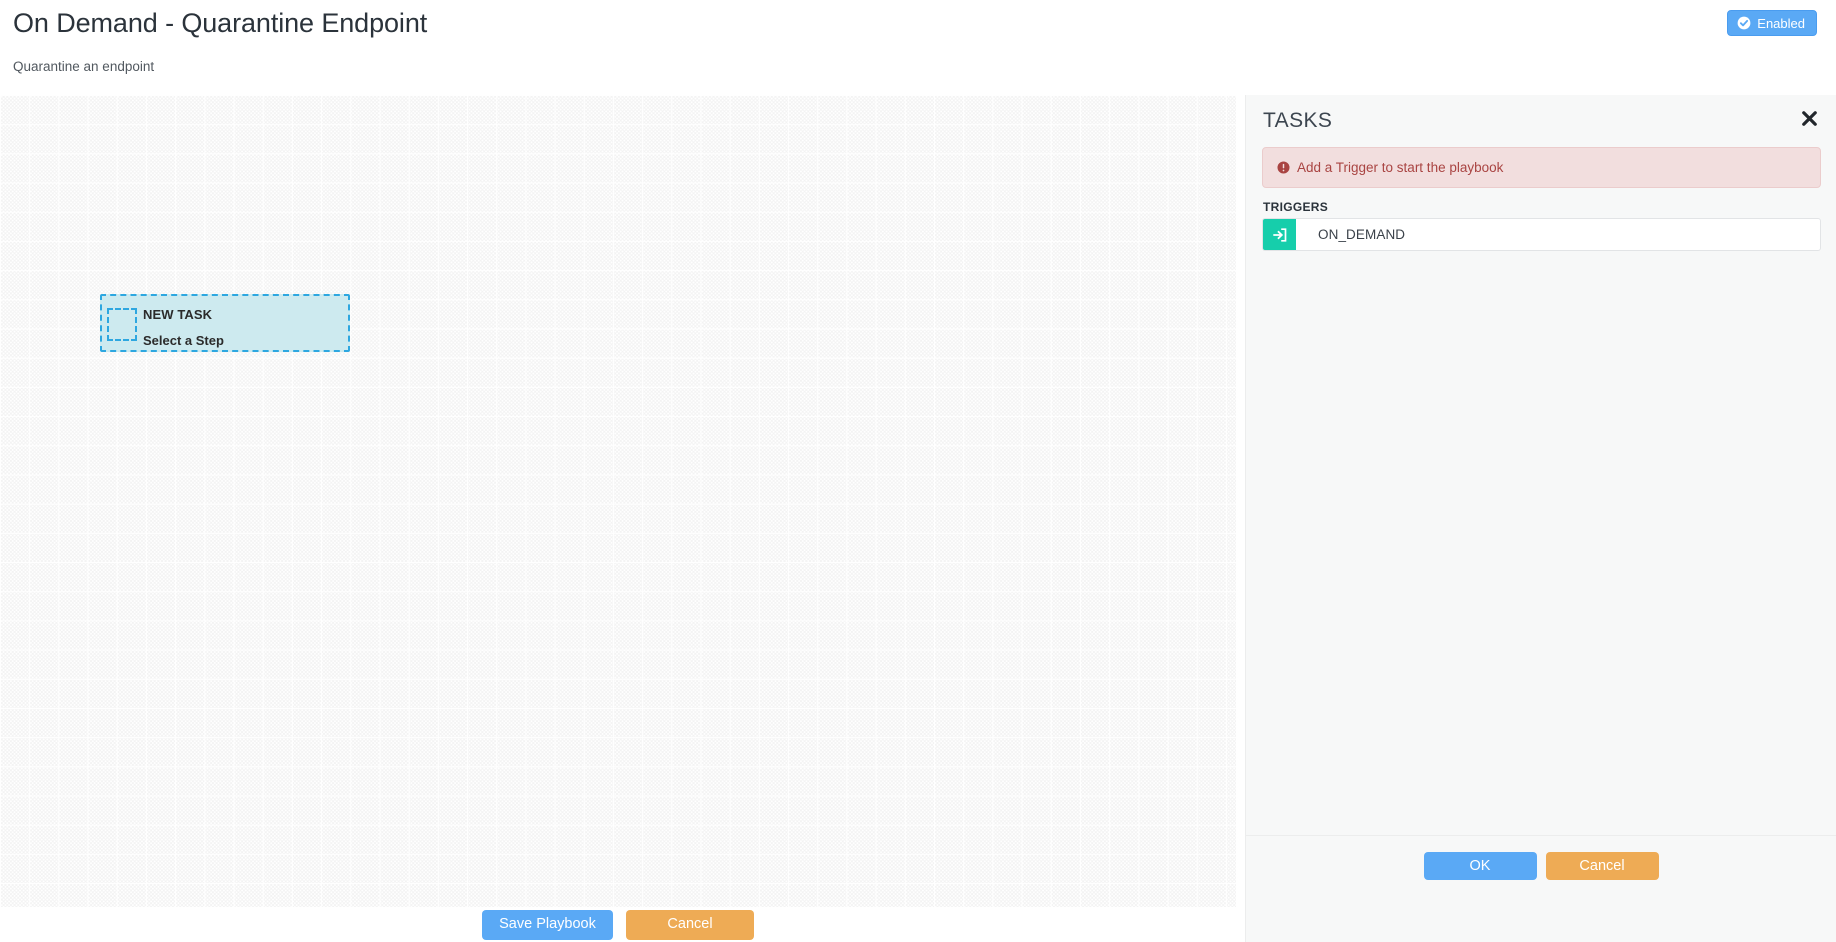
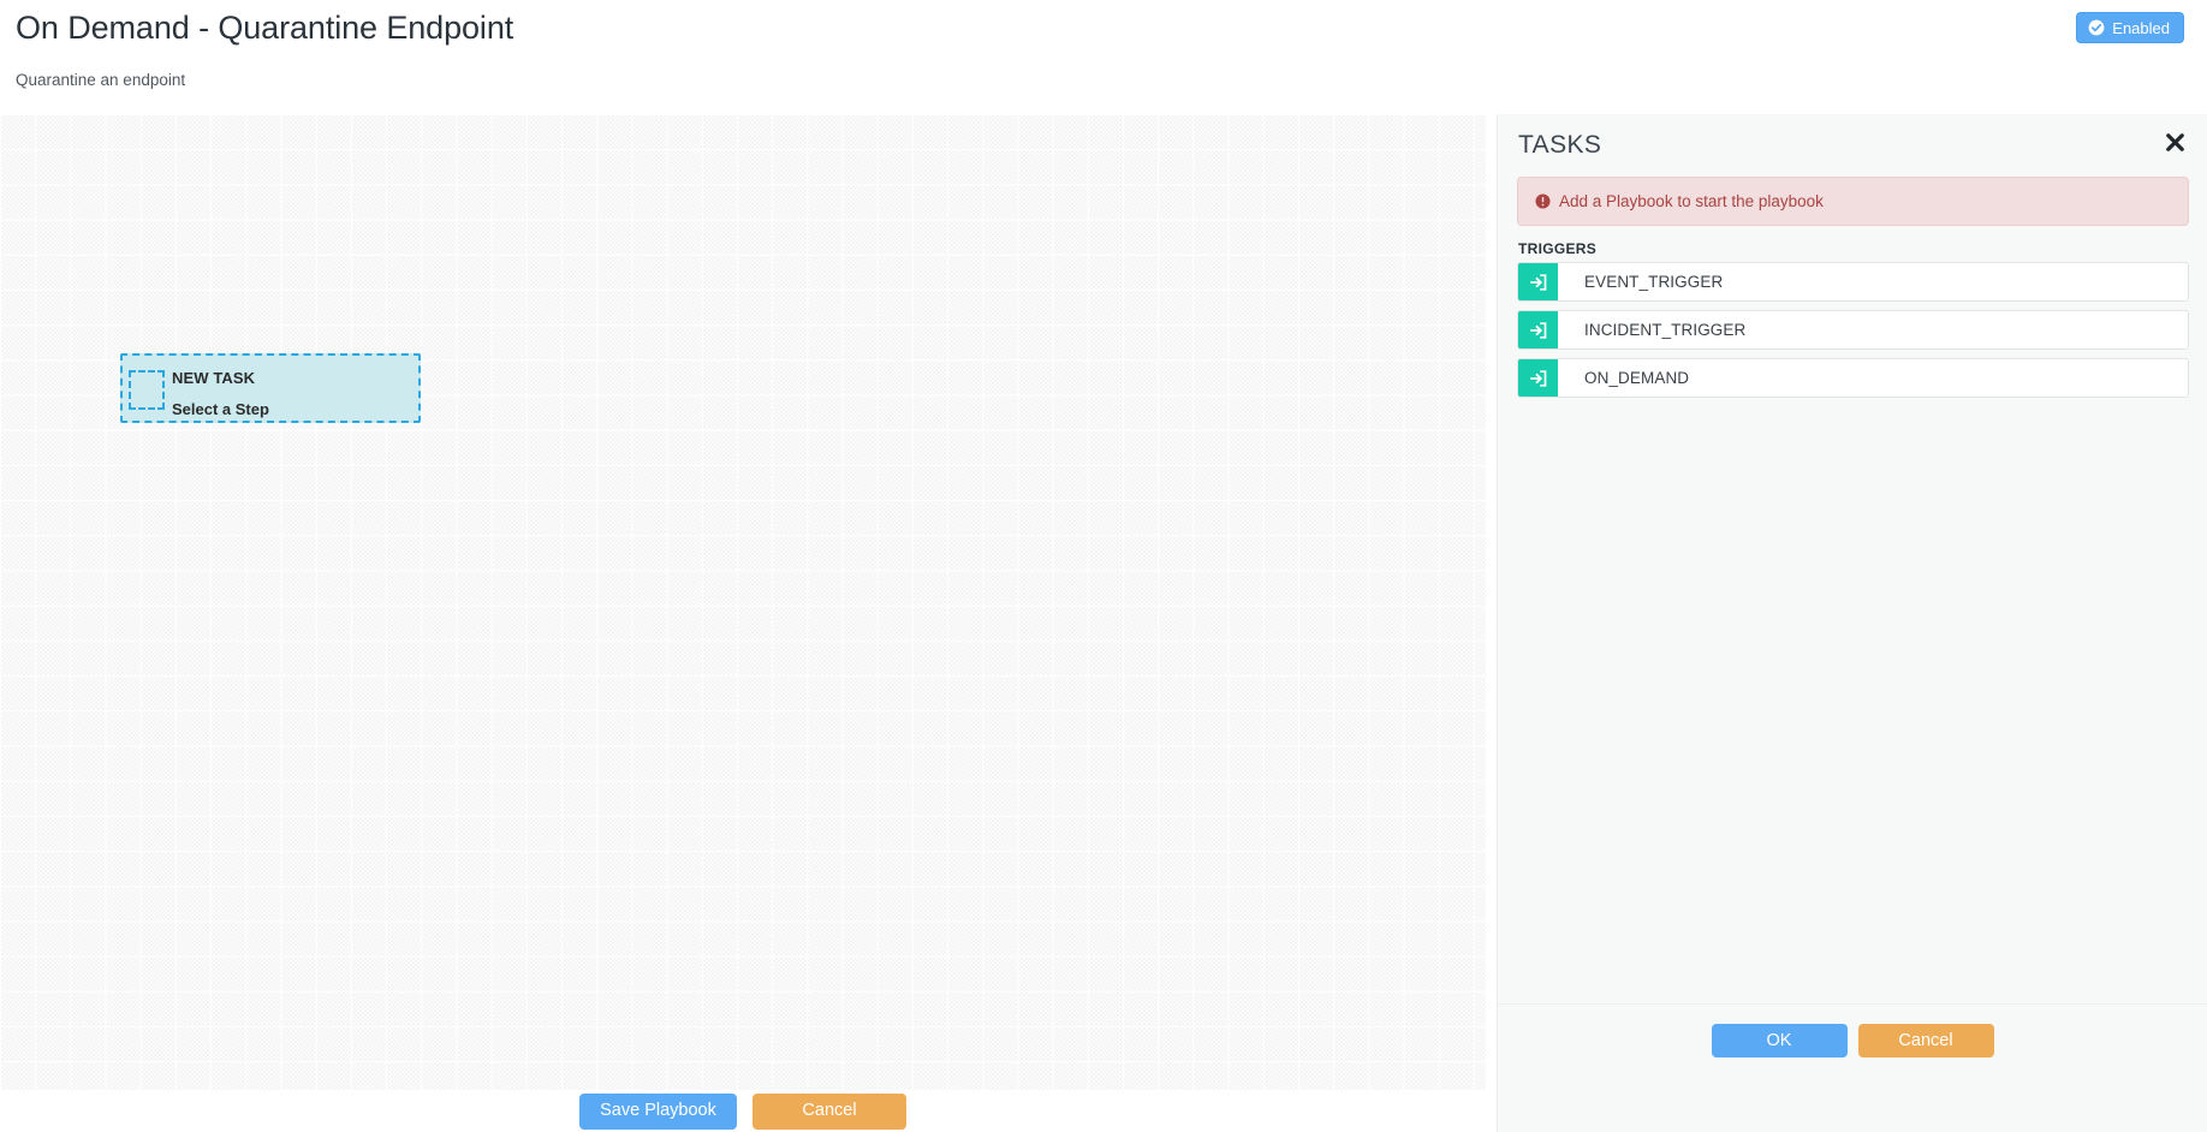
  On Demand - Quarantine Endpoint
  Quarantine an endpoint
  Enabled
  NEW TASK
  Select a Step
  Save Playbook
  Cancel
  TASKS
- Add a Trigger to start the playbook
+ Add a Playbook to start the playbook
  TRIGGERS
+ EVENT_TRIGGER
+ INCIDENT_TRIGGER
  ON_DEMAND
  OK
  Cancel
